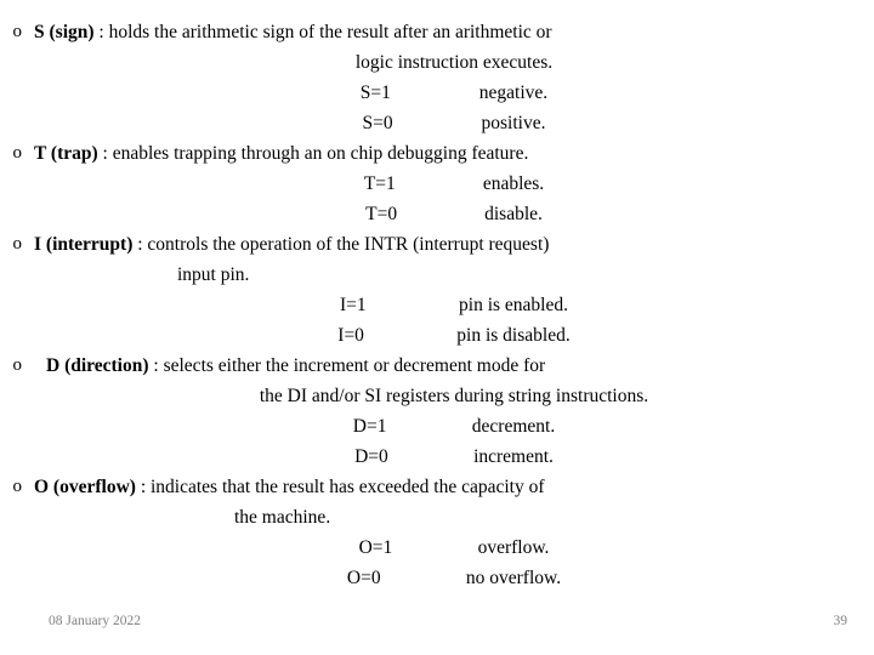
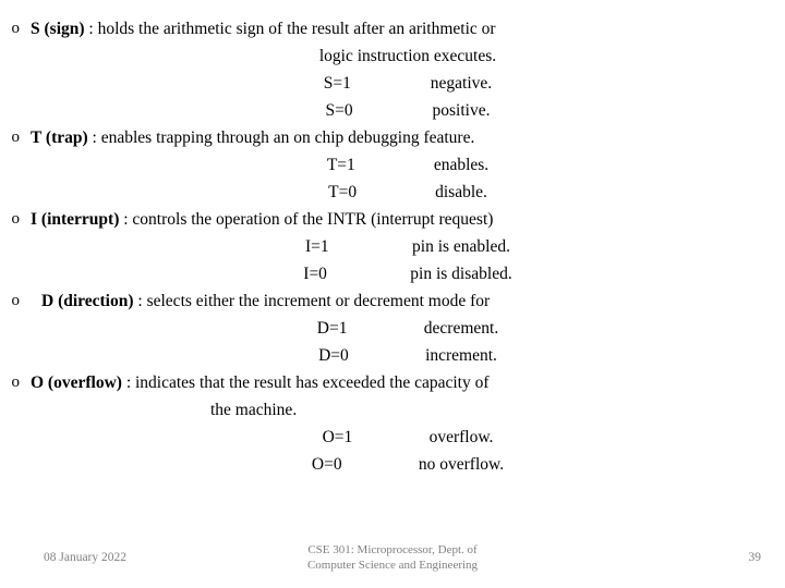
  o
  S (sign) : holds the arithmetic sign of the result after an arithmetic or
  logic instruction executes.
  S=1 negative.
  S=0 positive.
  o
  T (trap) : enables trapping through an on chip debugging feature.
  T=1 enables.
  T=0 disable.
  o
  I (interrupt) : controls the operation of the INTR (interrupt request)
- input pin.
  I=1 pin is enabled.
  I=0 pin is disabled.
  o
  D (direction) : selects either the increment or decrement mode for
- the DI and/or SI registers during string instructions.
  D=1 decrement.
  D=0 increment.
  o
  O (overflow) : indicates that the result has exceeded the capacity of
  the machine.
  O=1 overflow.
  O=0 no overflow.
  08 January 2022
+ CSE 301: Microprocessor, Dept. of
+ Computer Science and Engineering
  39
